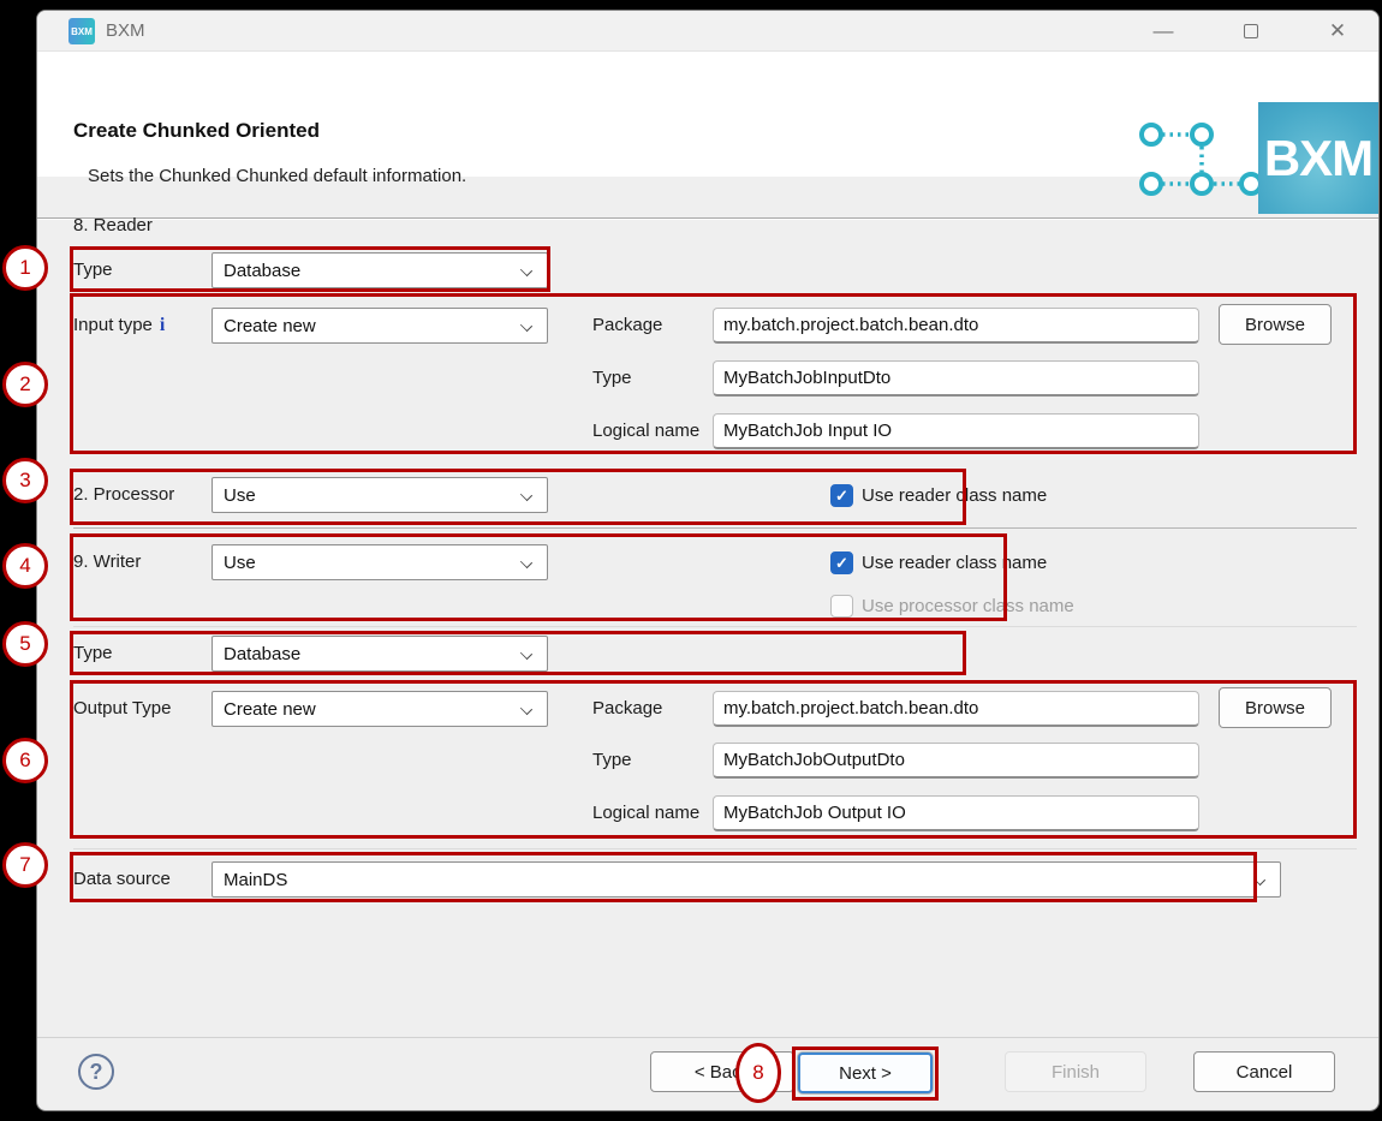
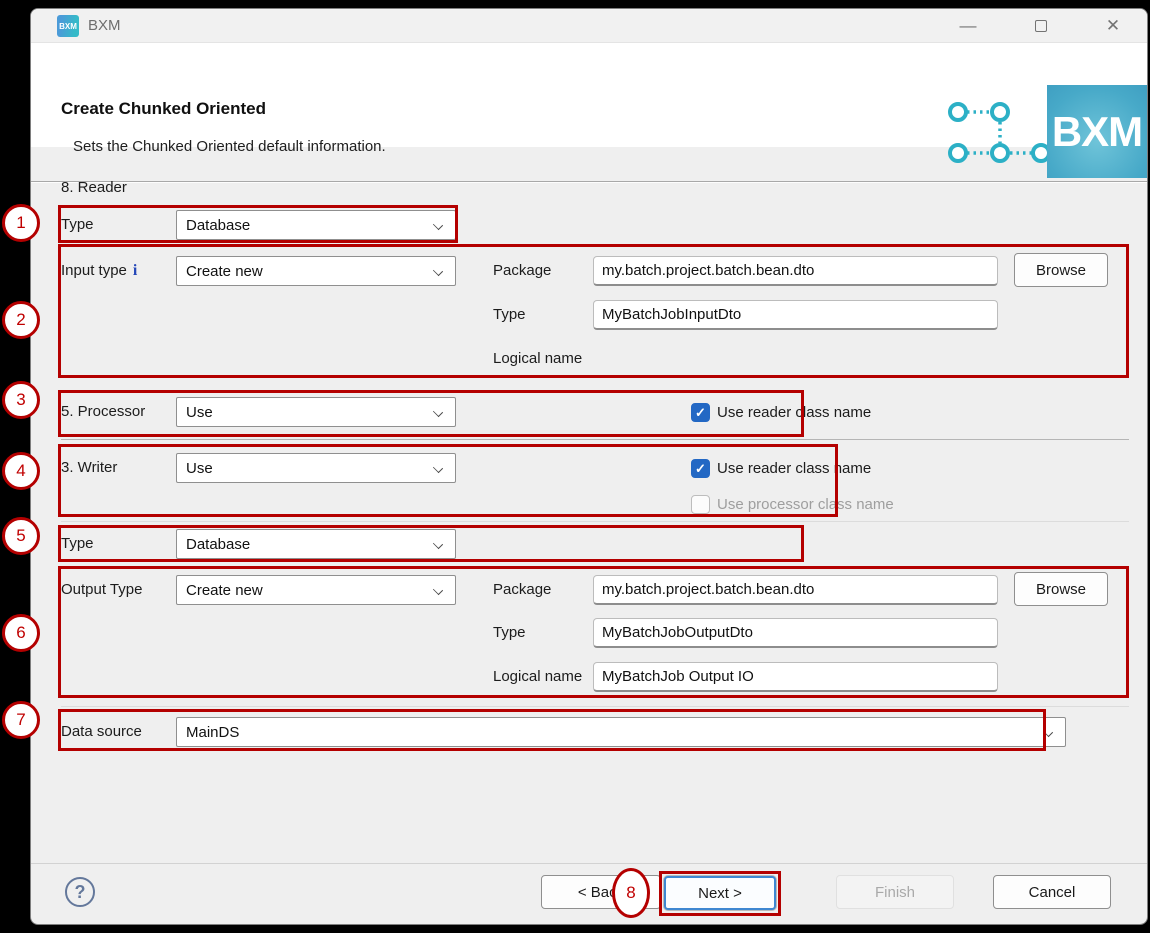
  BXM
  BXM
  —
  ✕
  Create Chunked Oriented
- Sets the Chunked Chunked default information.
+ Sets the Chunked Oriented default information.
  BXM
  8. Reader
  Type
  Database
  Input type i
  Create new
  Package
  my.batch.project.batch.bean.dto
  Browse
  Type
  MyBatchJobInputDto
  Logical name
- MyBatchJob Input IO
- 2. Processor
+ 5. Processor
  Use
  Use reader class name
- 9. Writer
+ 3. Writer
  Use
  Use reader class name
  Use processor class name
  Type
  Database
  Output Type
  Create new
  Package
  my.batch.project.batch.bean.dto
  Browse
  Type
  MyBatchJobOutputDto
  Logical name
  MyBatchJob Output IO
  Data source
  MainDS
  ?
  Next >
  Finish
  Cancel
  1
  2
  3
  4
  5
  6
  7
  8
